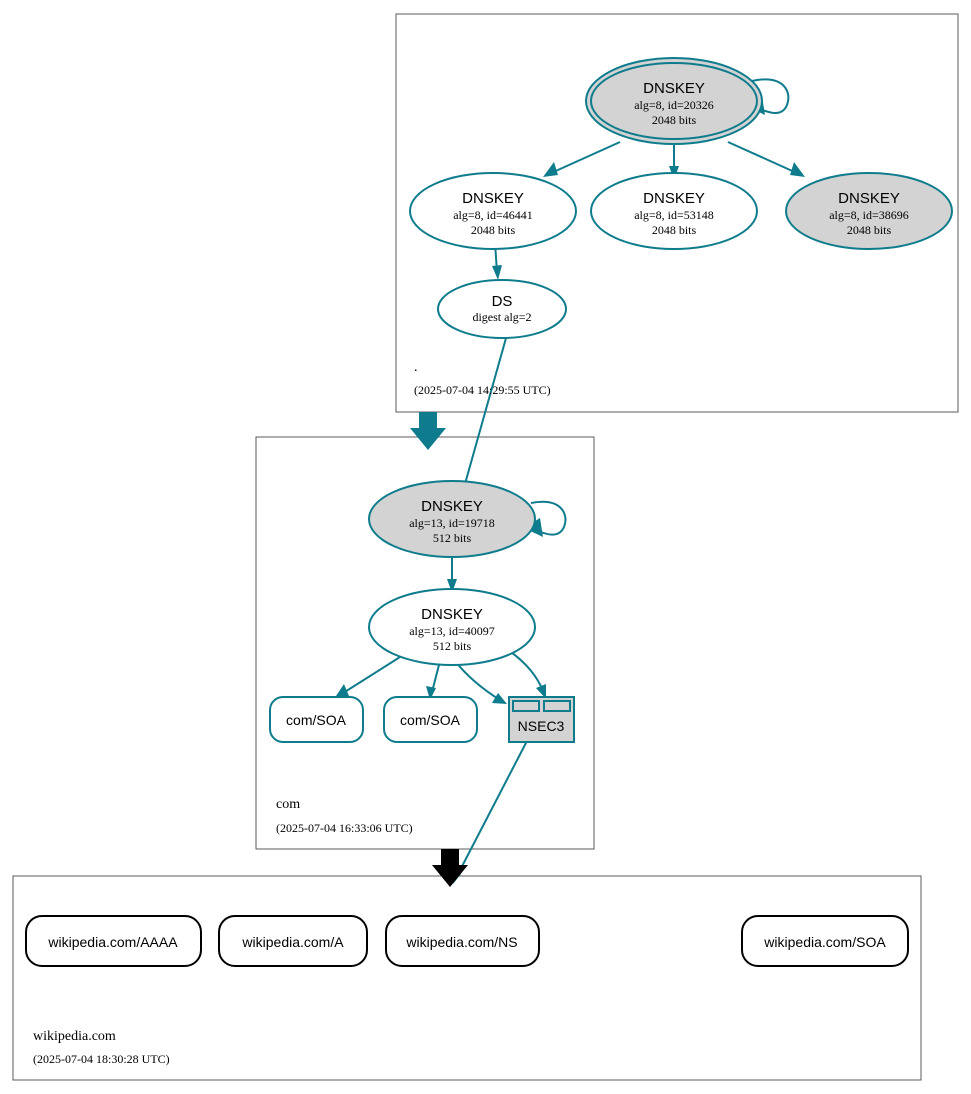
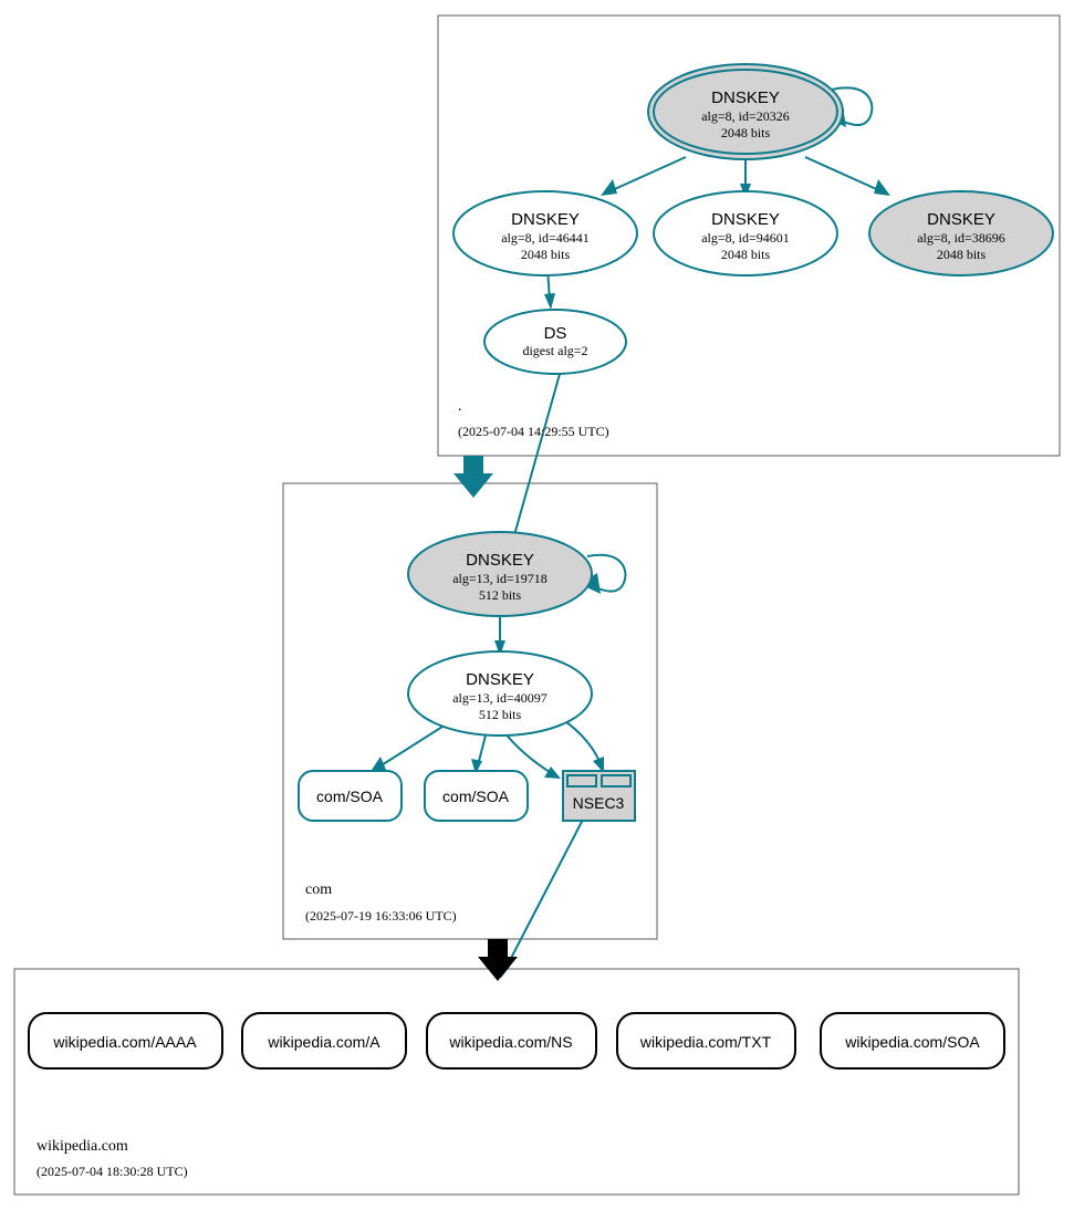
  DNSKEY
  alg=8, id=20326
  2048 bits
  DNSKEY
  alg=8, id=46441
  2048 bits
  DNSKEY
- alg=8, id=53148
+ alg=8, id=94601
  2048 bits
  DNSKEY
  alg=8, id=38696
  2048 bits
  DS
  digest alg=2
  .
  (2025-07-04 14:29:55 UTC)
  DNSKEY
  alg=13, id=19718
  512 bits
  DNSKEY
  alg=13, id=40097
  512 bits
  com/SOA
  com/SOA
  NSEC3
  com
- (2025-07-04 16:33:06 UTC)
+ (2025-07-19 16:33:06 UTC)
  wikipedia.com/AAAA
  wikipedia.com/A
  wikipedia.com/NS
+ wikipedia.com/TXT
  wikipedia.com/SOA
  wikipedia.com
  (2025-07-04 18:30:28 UTC)
